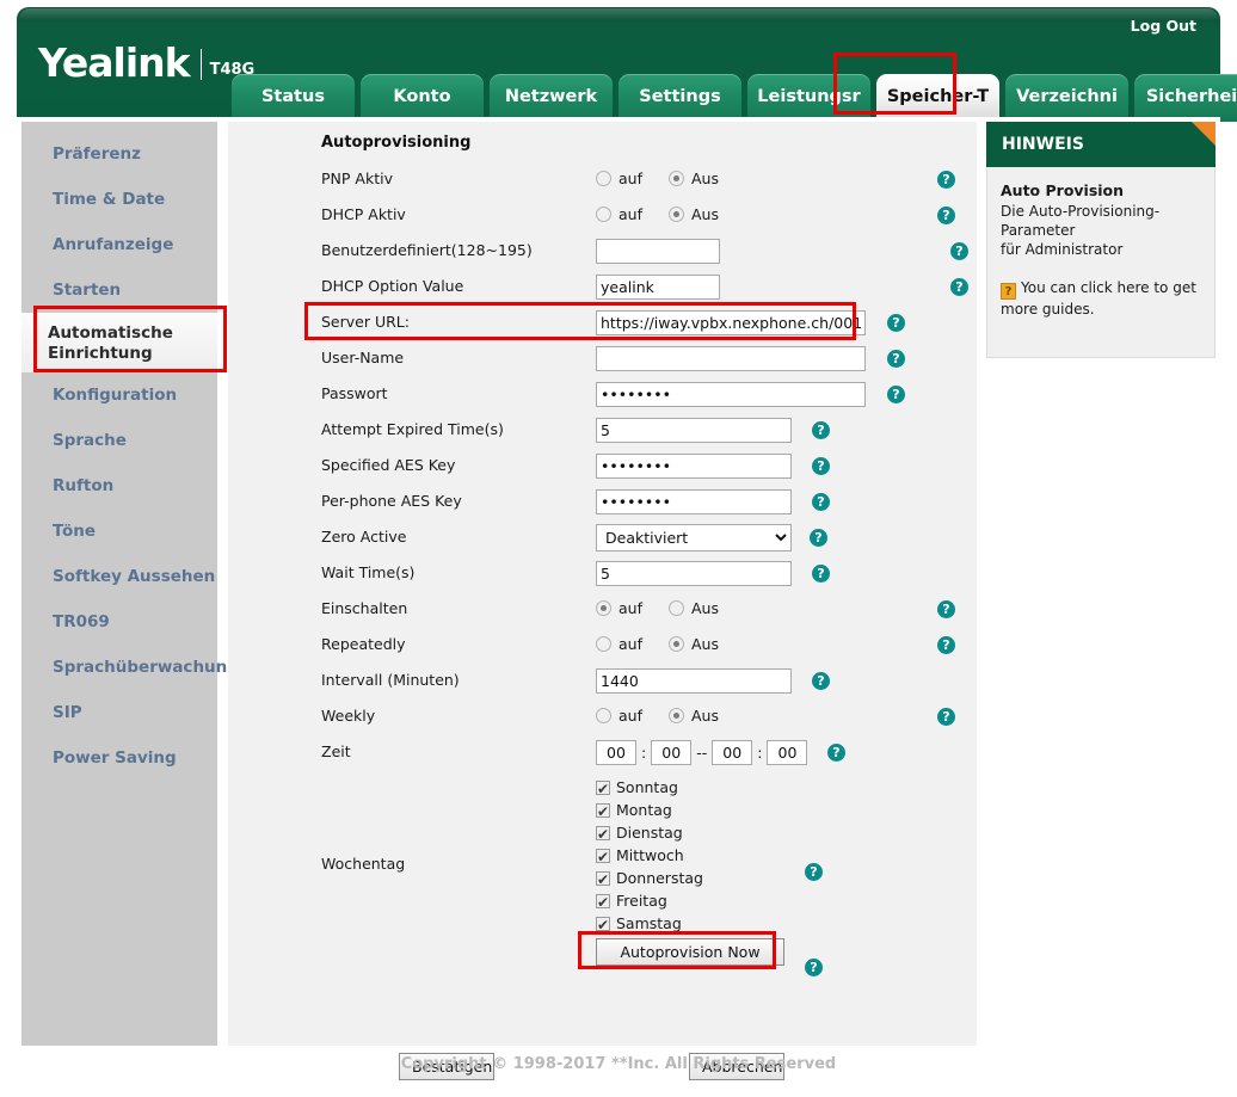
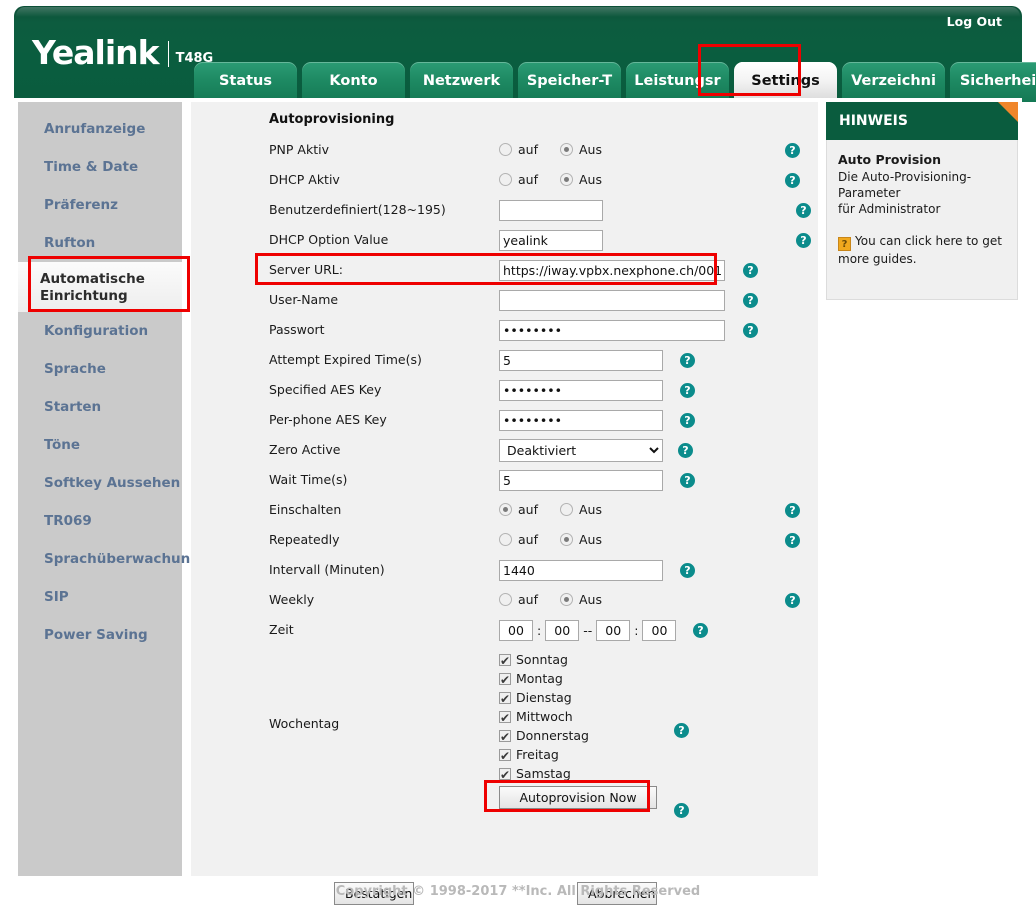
  Yealink T48G
  Log Out
  Status
  Konto
  Netzwerk
- Settings
+ Speicher-T
  Leistungsr
- Speicher-T
+ Settings
  Verzeichni
  Sicherhei
- Präferenz
+ Anrufanzeige
  Time & Date
- Anrufanzeige
+ Präferenz
- Starten
+ Rufton
  Automatische Einrichtung
  Konfiguration
  Sprache
- Rufton
+ Starten
  Töne
  Softkey Aussehen
  TR069
  Sprachüberwachun
  SIP
  Power Saving
  Autoprovisioning
  PNP Aktiv
  auf
  Aus
  ?
  DHCP Aktiv
  auf
  Aus
  ?
  Benutzerdefiniert(128~195)
  ?
  DHCP Option Value
  yealink
  ?
  Server URL:
  https://iway.vpbx.nexphone.ch/001
  ?
  User-Name
  ?
  Passwort
  ••••••••
  ?
  Attempt Expired Time(s)
  5
  ?
  Specified AES Key
  ••••••••
  ?
  Per-phone AES Key
  ••••••••
  ?
  Zero Active
  Deaktiviert
  ?
  Wait Time(s)
  5
  ?
  Einschalten
  auf
  Aus
  ?
  Repeatedly
  auf
  Aus
  ?
  Intervall (Minuten)
  1440
  ?
  Weekly
  auf
  Aus
  ?
  Zeit
  00
  :
  00
  --
  00
  :
  00
  ?
  Wochentag
  Sonntag
  Montag
  Dienstag
  Mittwoch
  Donnerstag
  Freitag
  Samstag
  Autoprovision Now
  ?
  ?
  HINWEIS
  Auto Provision
  Die Auto-Provisioning-Parameter
  für Administrator
  ? You can click here to get more guides.
  Bestätigen
  Abbrechen
  Copyright © 1998-2017 **Inc. All Rights Reserved
